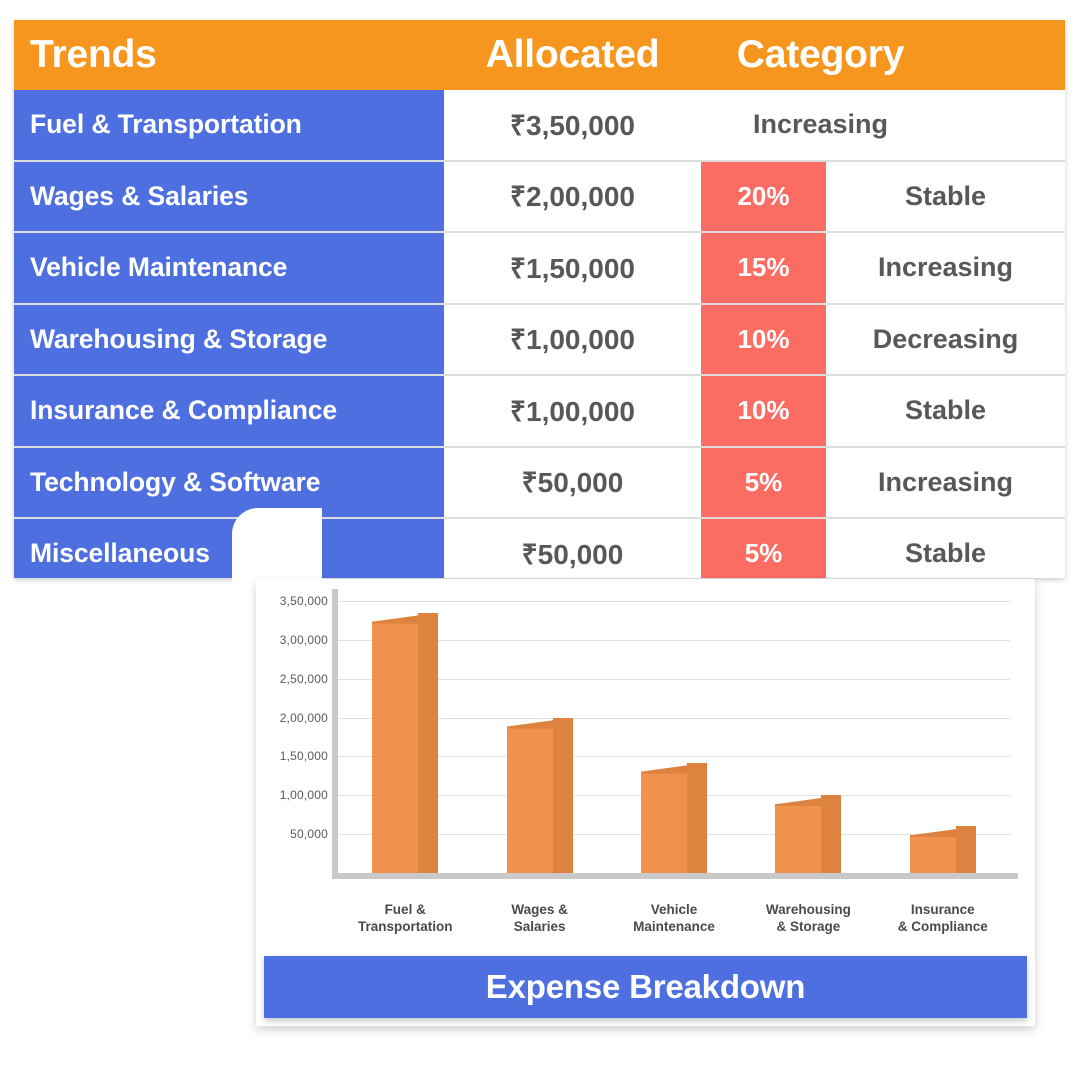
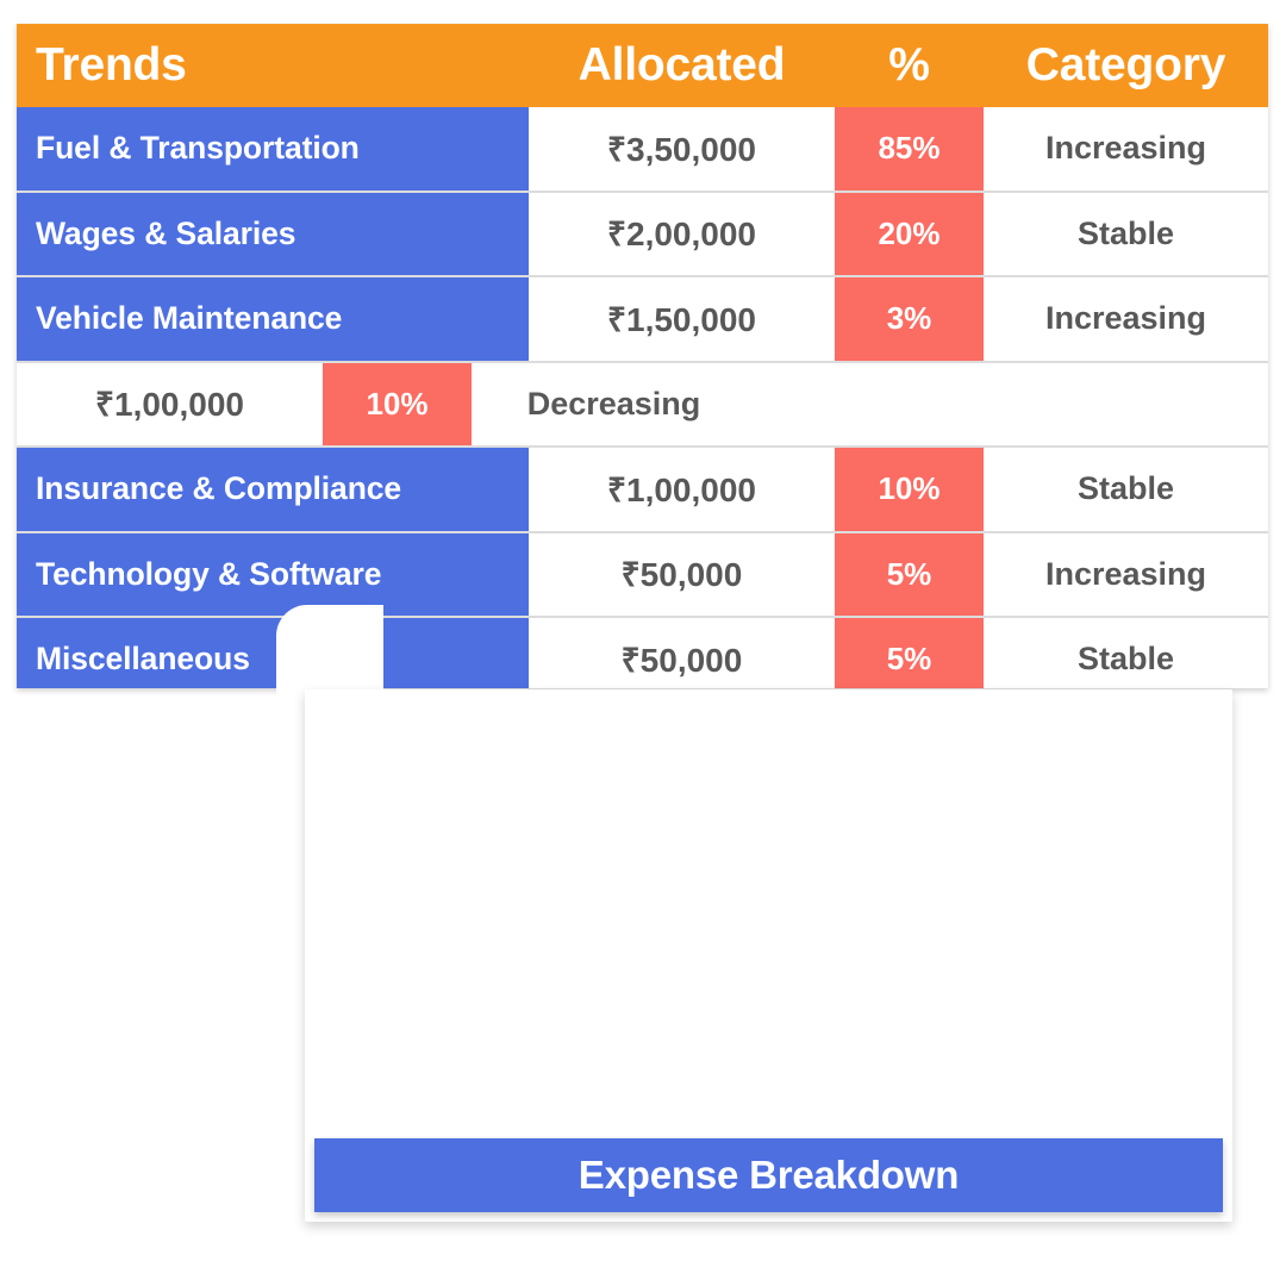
  Trends
  Allocated
+ %
  Category
  Fuel & Transportation
  ₹3,50,000
+ 85%
  Increasing
  Wages & Salaries
  ₹2,00,000
  20%
  Stable
  Vehicle Maintenance
  ₹1,50,000
- 15%
+ 3%
  Increasing
- Warehousing & Storage
  ₹1,00,000
  10%
  Decreasing
  Insurance & Compliance
  ₹1,00,000
  10%
  Stable
  Technology & Software
  ₹50,000
  5%
  Increasing
  Miscellaneous
  ₹50,000
  5%
  Stable
- 50,000
- 1,00,000
- 1,50,000
- 2,00,000
- 2,50,000
- 3,00,000
- 3,50,000
- Fuel &
- Transportation
- Wages &
- Salaries
- Vehicle
- Maintenance
- Warehousing
- & Storage
- Insurance
- & Compliance
  Expense Breakdown
